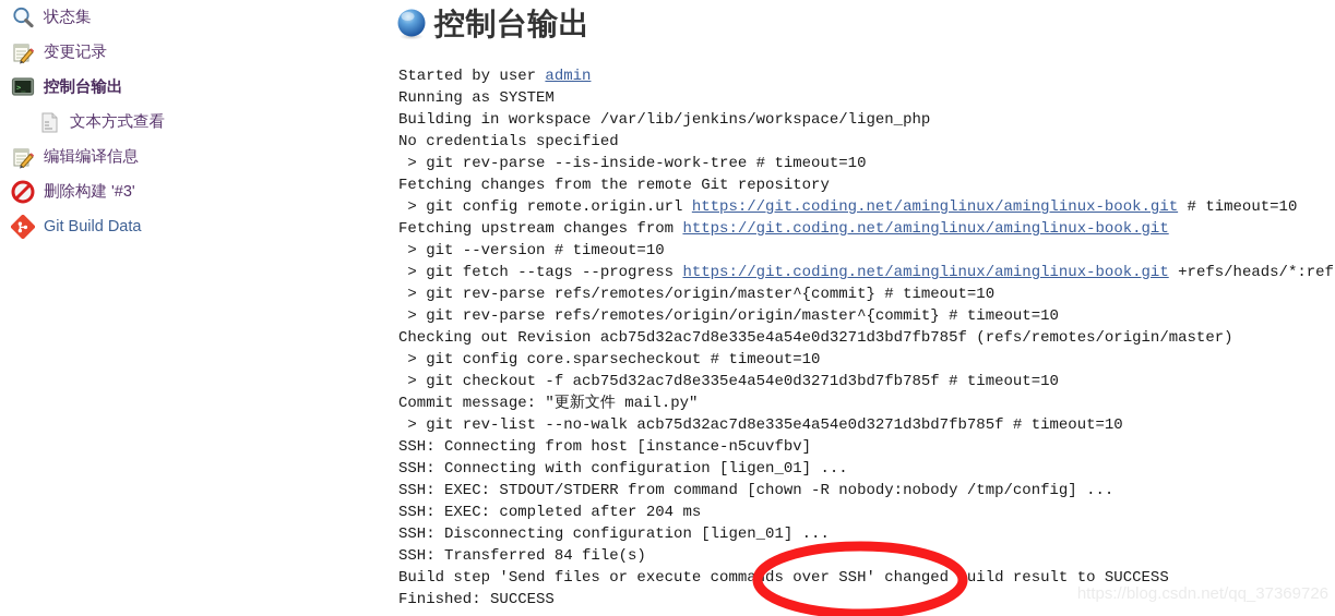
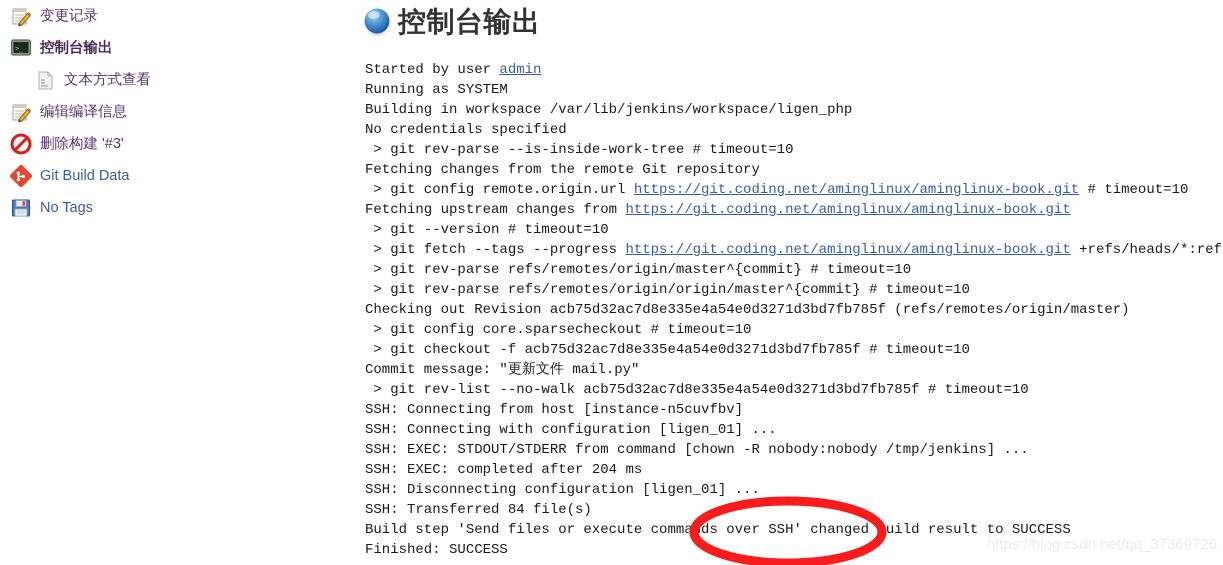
- 状态集
  变更记录
  >_
  控制台输出
  文本方式查看
  编辑编译信息
  删除构建 '#3'
  Git Build Data
+ No Tags
  控制台输出
  Started by user admin
  Running as SYSTEM
  Building in workspace /var/lib/jenkins/workspace/ligen_php
  No credentials specified
  > git rev-parse --is-inside-work-tree # timeout=10
  Fetching changes from the remote Git repository
  > git config remote.origin.url https://git.coding.net/aminglinux/aminglinux-book.git # timeout=10
  Fetching upstream changes from https://git.coding.net/aminglinux/aminglinux-book.git
  > git --version # timeout=10
  > git fetch --tags --progress https://git.coding.net/aminglinux/aminglinux-book.git +refs/heads/*:ref
  > git rev-parse refs/remotes/origin/master^{commit} # timeout=10
  > git rev-parse refs/remotes/origin/origin/master^{commit} # timeout=10
  Checking out Revision acb75d32ac7d8e335e4a54e0d3271d3bd7fb785f (refs/remotes/origin/master)
  > git config core.sparsecheckout # timeout=10
  > git checkout -f acb75d32ac7d8e335e4a54e0d3271d3bd7fb785f # timeout=10
  Commit message: "更新文件 mail.py"
  > git rev-list --no-walk acb75d32ac7d8e335e4a54e0d3271d3bd7fb785f # timeout=10
  SSH: Connecting from host [instance-n5cuvfbv]
  SSH: Connecting with configuration [ligen_01] ...
- SSH: EXEC: STDOUT/STDERR from command [chown -R nobody:nobody /tmp/config] ...
+ SSH: EXEC: STDOUT/STDERR from command [chown -R nobody:nobody /tmp/jenkins] ...
  SSH: EXEC: completed after 204 ms
  SSH: Disconnecting configuration [ligen_01] ...
  SSH: Transferred 84 file(s)
  Build step 'Send files or execute commads over SSH' changeduild result to SUCCESS
  Finished: SUCCESS
